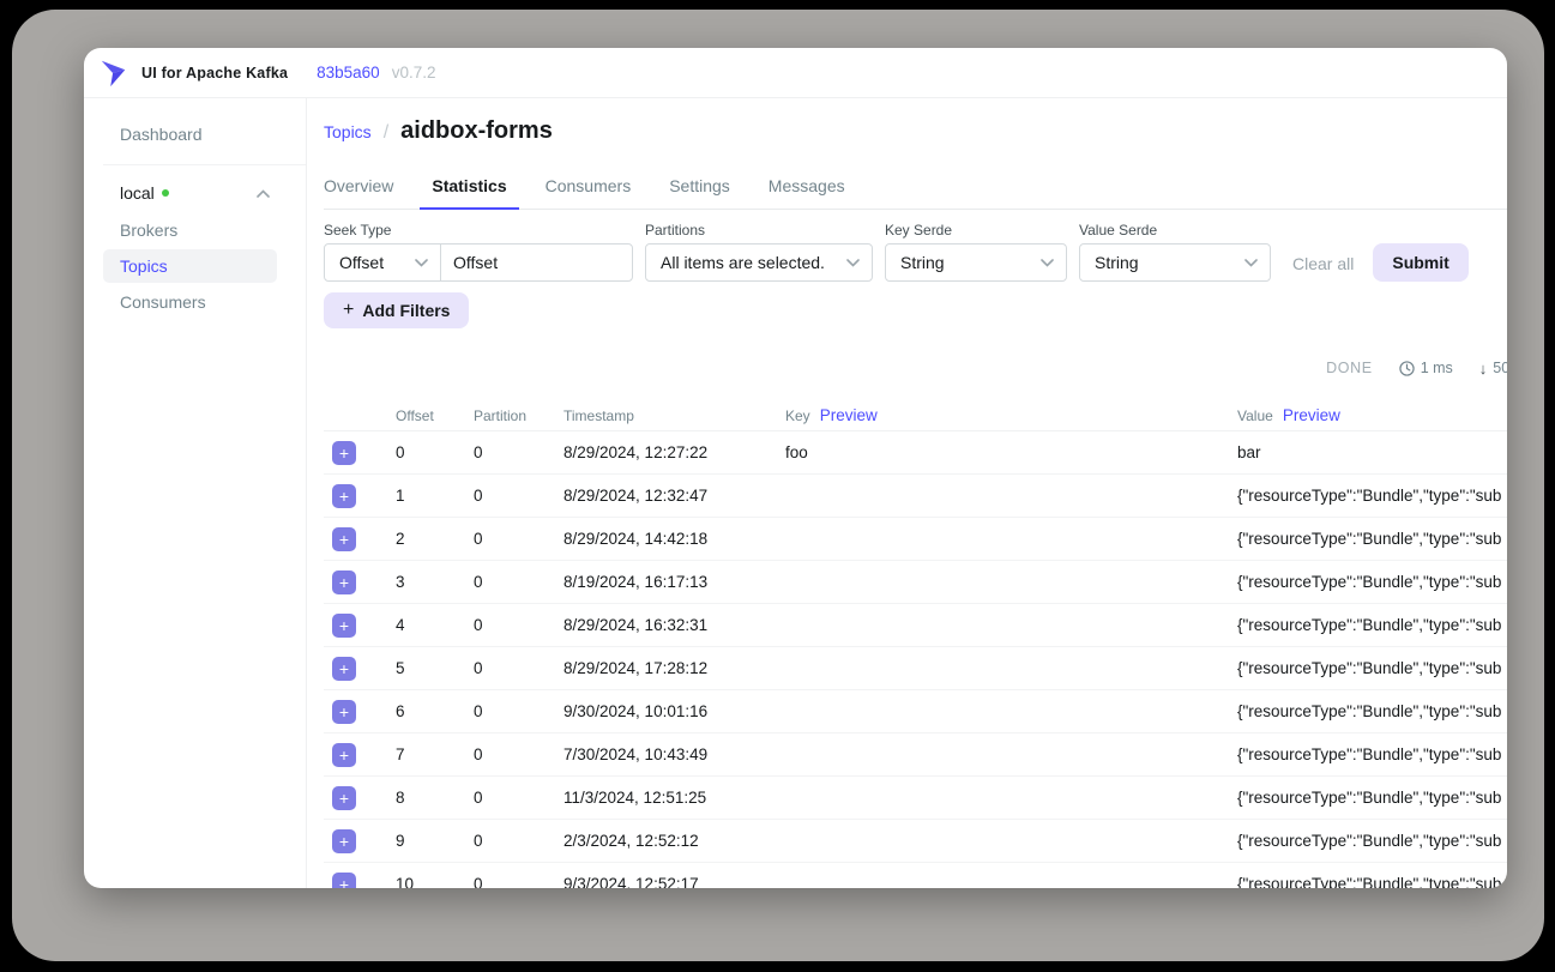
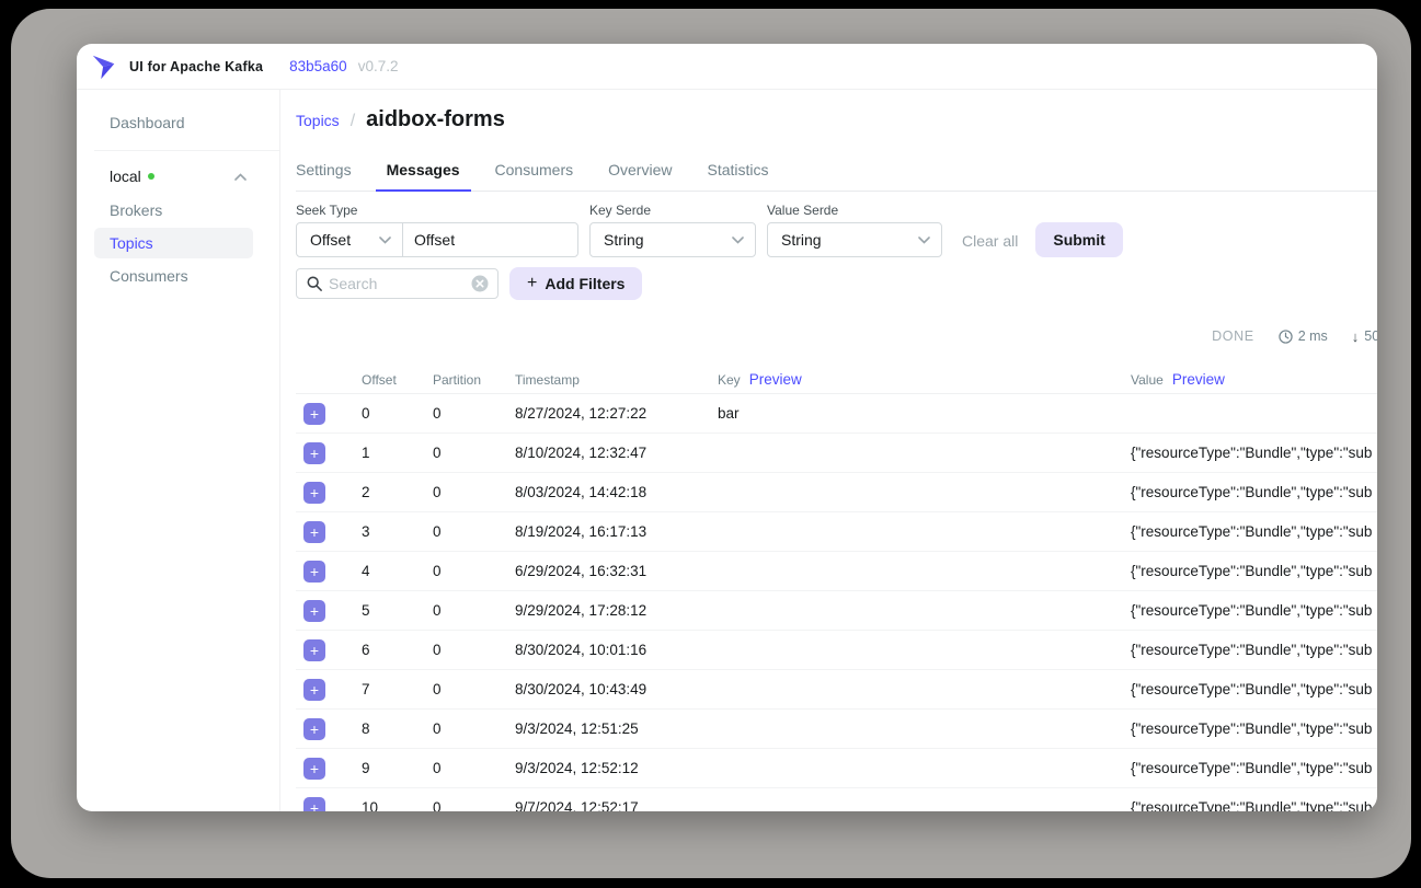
  UI for Apache Kafka
  83b5a60
  v0.7.2
  Dashboard
  local
  Brokers
  Topics
  Consumers
  Topics
  /
  aidbox-forms
- Overview
+ Settings
- Statistics
+ Messages
  Consumers
- Settings
+ Overview
- Messages
+ Statistics
  Seek Type
  Offset
  Offset
- Partitions
- All items are selected.
  Key Serde
  String
  Value Serde
  String
  Clear all
  Submit
+ Search
  +
  Add Filters
  DONE
- 1 ms
+ 2 ms
  ↓
  Offset
  Partition
  Timestamp
  Key
  Preview
  Value
  Preview
  +
  0
  0
- 8/29/2024, 12:27:22
+ 8/27/2024, 12:27:22
- foo
  bar
  +
  1
  0
- 8/29/2024, 12:32:47
+ 8/10/2024, 12:32:47
  {"resourceType":"Bundle","type":"sub
  +
  2
  0
- 8/29/2024, 14:42:18
+ 8/03/2024, 14:42:18
  {"resourceType":"Bundle","type":"sub
  +
  3
  0
  8/19/2024, 16:17:13
  {"resourceType":"Bundle","type":"sub
  +
  4
  0
- 8/29/2024, 16:32:31
+ 6/29/2024, 16:32:31
  {"resourceType":"Bundle","type":"sub
  +
  5
  0
- 8/29/2024, 17:28:12
+ 9/29/2024, 17:28:12
  {"resourceType":"Bundle","type":"sub
  +
  6
  0
- 9/30/2024, 10:01:16
+ 8/30/2024, 10:01:16
  {"resourceType":"Bundle","type":"sub
  +
  7
  0
- 7/30/2024, 10:43:49
+ 8/30/2024, 10:43:49
  {"resourceType":"Bundle","type":"sub
  +
  8
  0
- 11/3/2024, 12:51:25
+ 9/3/2024, 12:51:25
  {"resourceType":"Bundle","type":"sub
  +
  9
  0
- 2/3/2024, 12:52:12
+ 9/3/2024, 12:52:12
  {"resourceType":"Bundle","type":"sub
  +
  10
  0
- 9/3/2024, 12:52:17
+ 9/7/2024, 12:52:17
  {"resourceType":"Bundle","type":"sub
